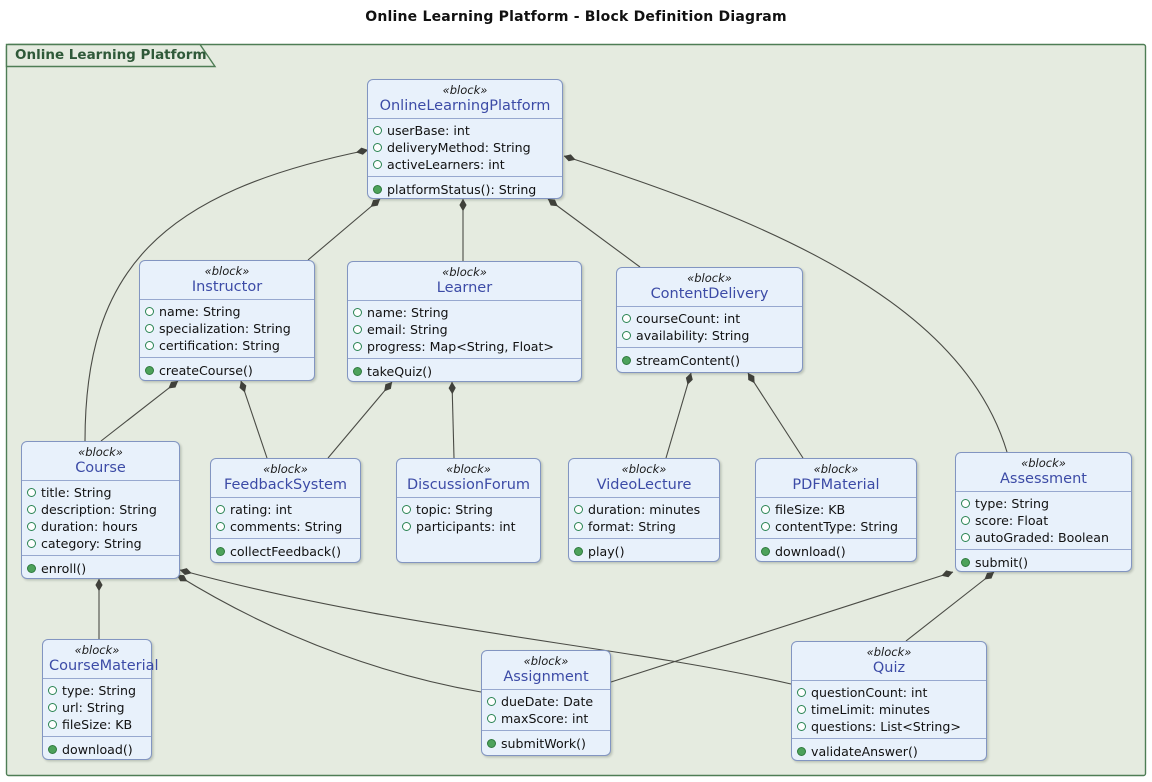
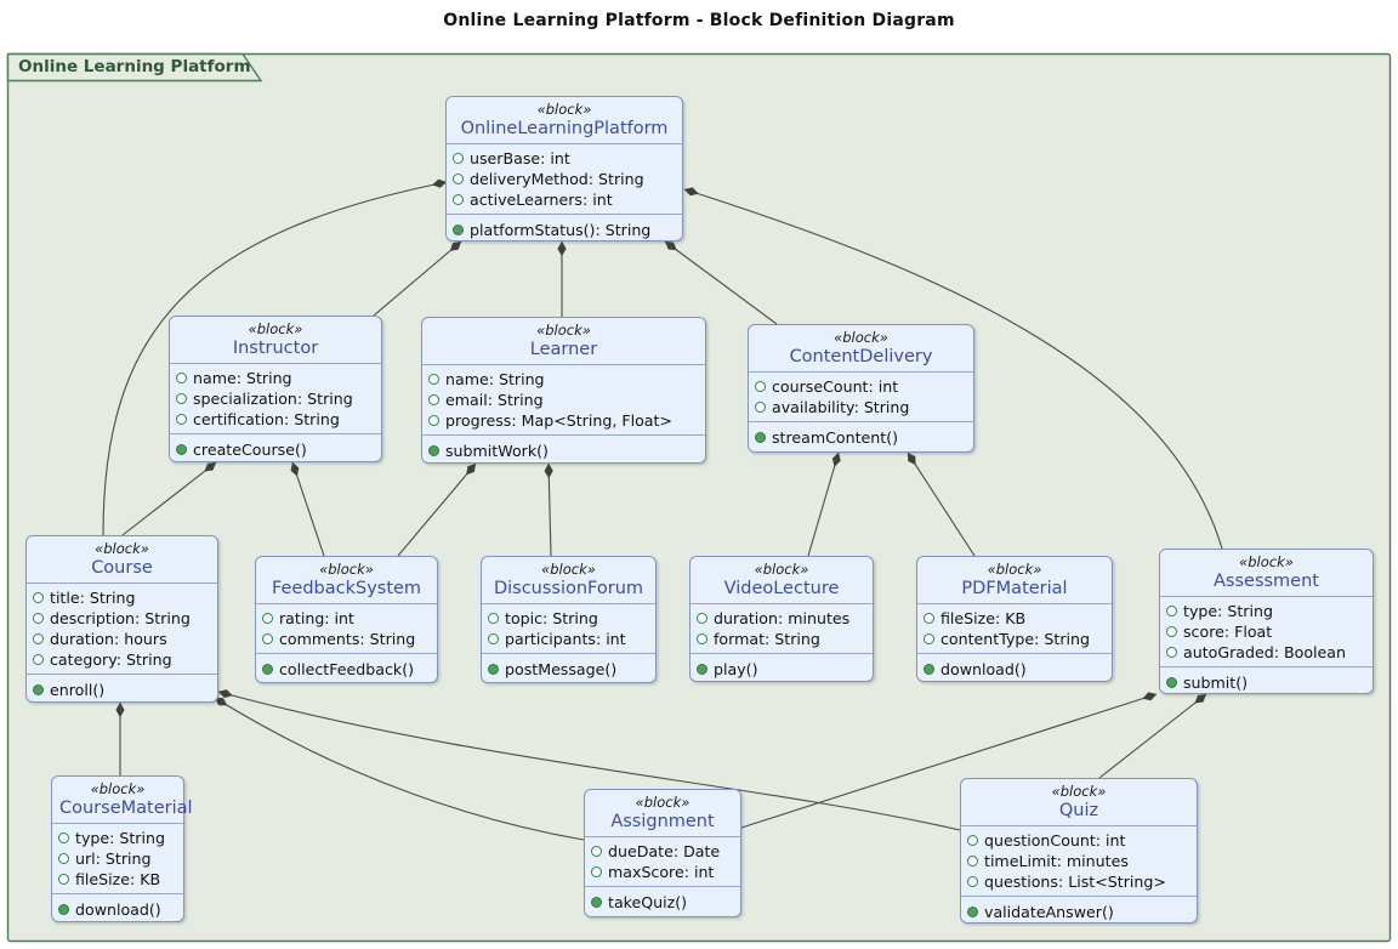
  Online Learning Platform - Block Definition Diagram
  Online Learning Platform
  «block»
  OnlineLearningPlatform
  userBase: int
  deliveryMethod: String
  activeLearners: int
  platformStatus(): String
  «block»
  Instructor
  name: String
  specialization: String
  certification: String
  createCourse()
  «block»
  Learner
  name: String
  email: String
  progress: Map<String, Float>
- takeQuiz()
+ submitWork()
  «block»
  ContentDelivery
  courseCount: int
  availability: String
  streamContent()
  «block»
  Course
  title: String
  description: String
  duration: hours
  category: String
  enroll()
  «block»
  FeedbackSystem
  rating: int
  comments: String
  collectFeedback()
  «block»
  DiscussionForum
  topic: String
  participants: int
+ postMessage()
  «block»
  VideoLecture
  duration: minutes
  format: String
  play()
  «block»
  PDFMaterial
  fileSize: KB
  contentType: String
  download()
  «block»
  Assessment
  type: String
  score: Float
  autoGraded: Boolean
  submit()
  «block»
  CourseMaterial
  type: String
  url: String
  fileSize: KB
  download()
  «block»
  Assignment
  dueDate: Date
  maxScore: int
- submitWork()
+ takeQuiz()
  «block»
  Quiz
  questionCount: int
  timeLimit: minutes
  questions: List<String>
  validateAnswer()
